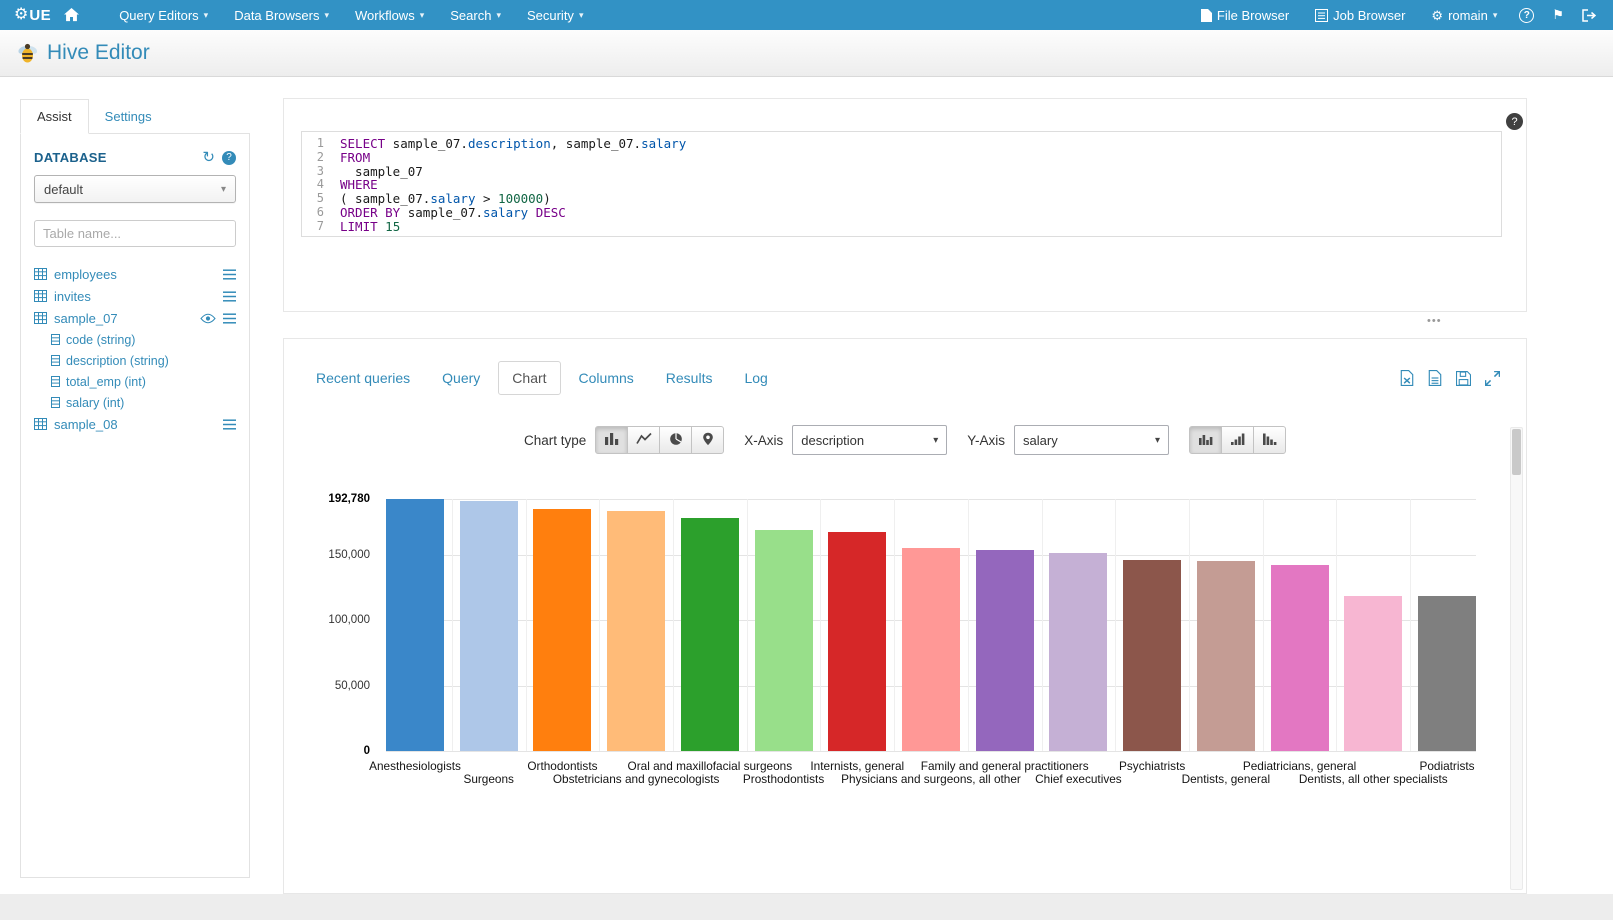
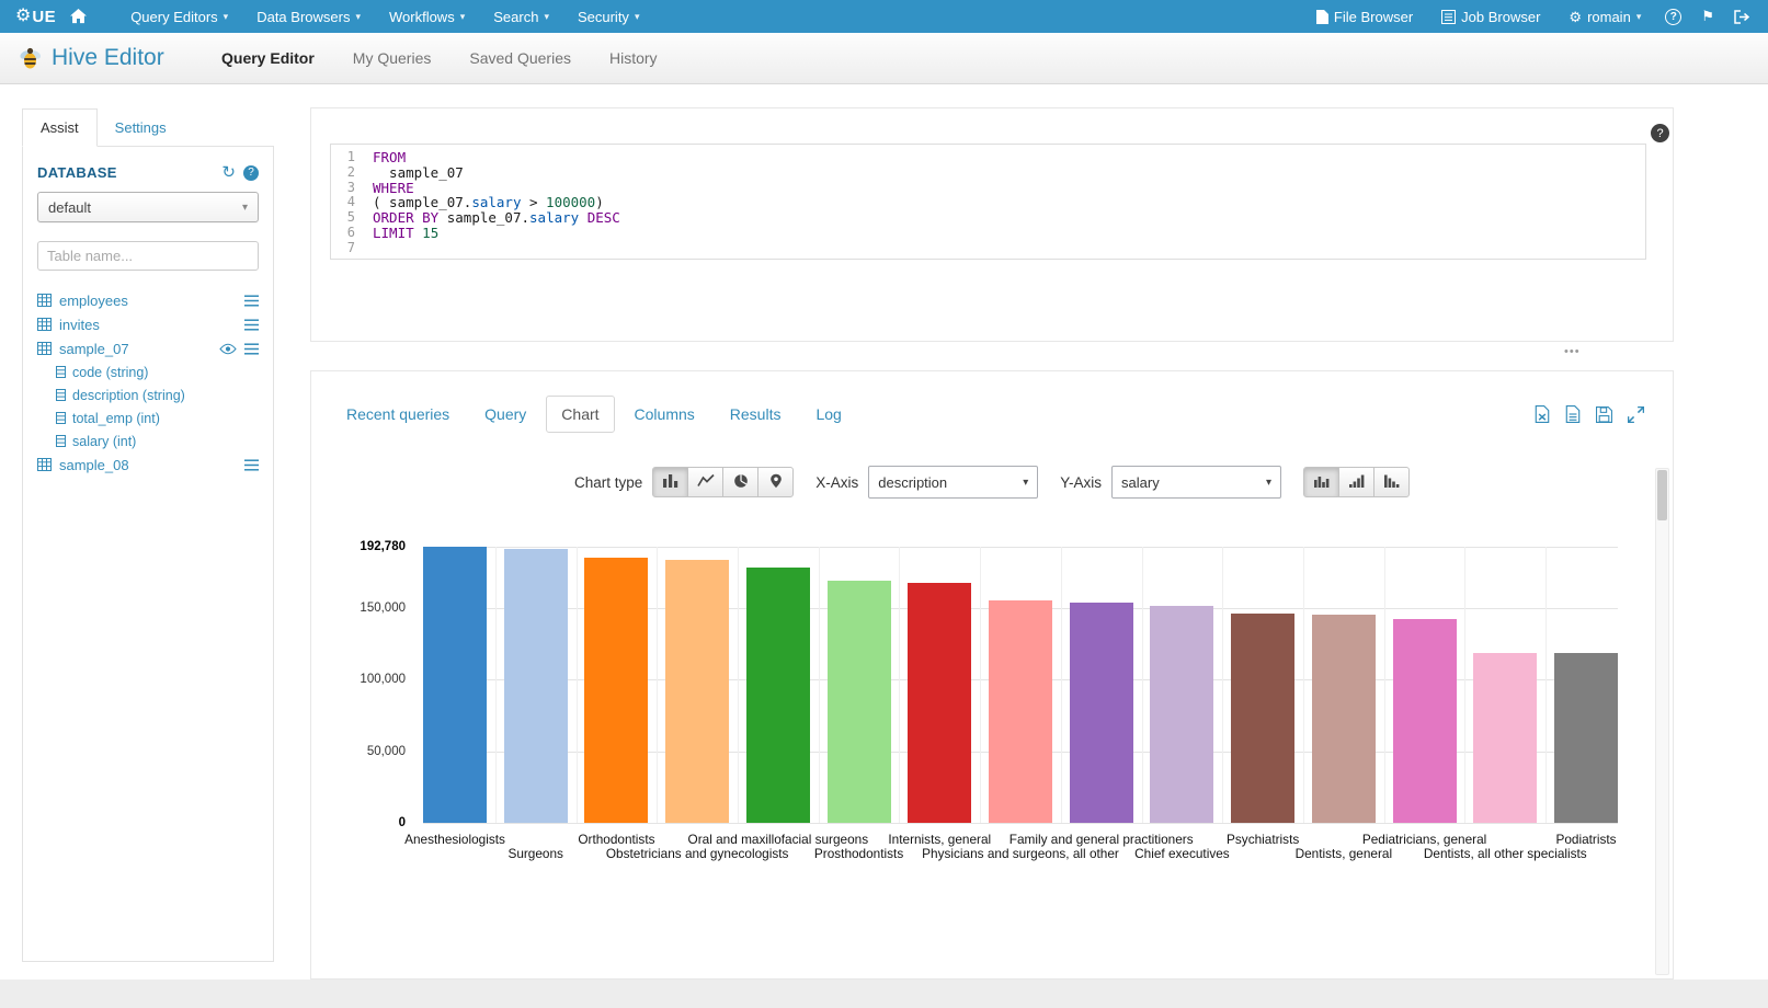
  ⚙
  UE
  Query Editors
  ▾
  Data Browsers
  ▾
  Workflows
  ▾
  Search
  ▾
  Security
  ▾
  File Browser
  Job Browser
  ⚙
  romain
  ▾
  ?
  ⚑
  Hive Editor
+ Query Editor
+ My Queries
+ Saved Queries
+ History
  Assist
  Settings
  DATABASE
  ↻
  ?
  default
  ▾
  Table name...
  employees
  invites
  sample_07
  code (string)
  description (string)
  total_emp (int)
  salary (int)
  sample_08
  ?
  1
  2
  3
  4
  5
  6
  7
- SELECT sample_07.description, sample_07.salary
  FROM
  sample_07
  WHERE
  ( sample_07.salary > 100000)
  ORDER BY sample_07.salary DESC
  LIMIT 15
  •••
  Recent queries
  Query
  Chart
  Columns
  Results
  Log
  Chart type
  X-Axis
  description
  ▾
  Y-Axis
  salary
  ▾
  0
  50,000
  100,000
  150,000
  192,780
  Anesthesiologists
  Surgeons
  Orthodontists
  Obstetricians and gynecologists
  Oral and maxillofacial surgeons
  Prosthodontists
  Internists, general
  Physicians and surgeons, all other
  Family and general practitioners
  Chief executives
  Psychiatrists
  Dentists, general
  Pediatricians, general
  Dentists, all other specialists
  Podiatrists
